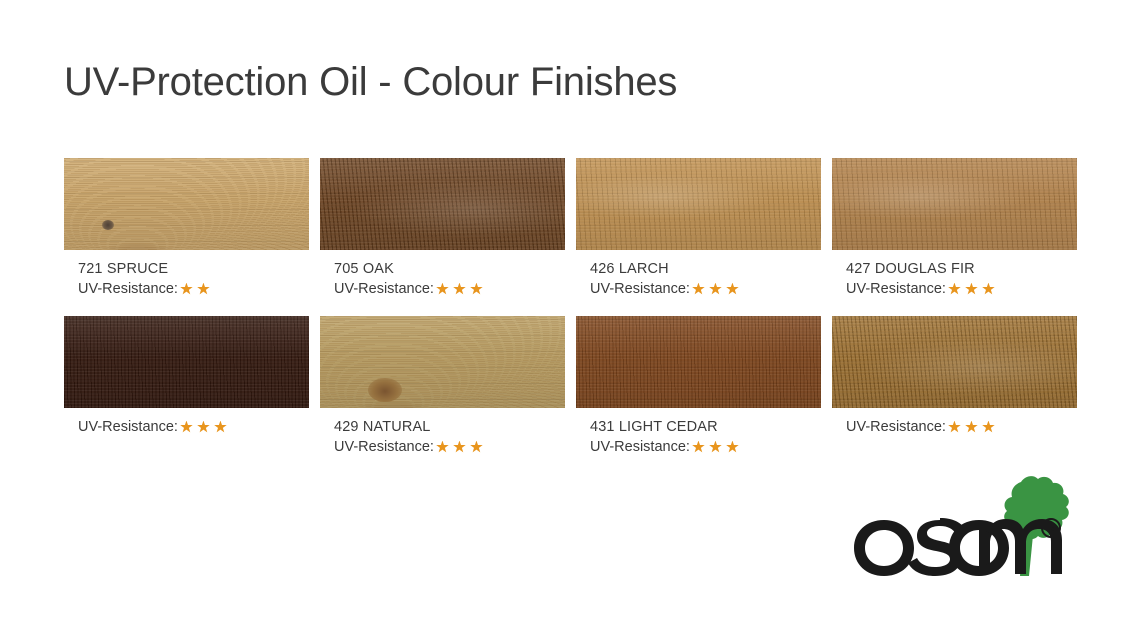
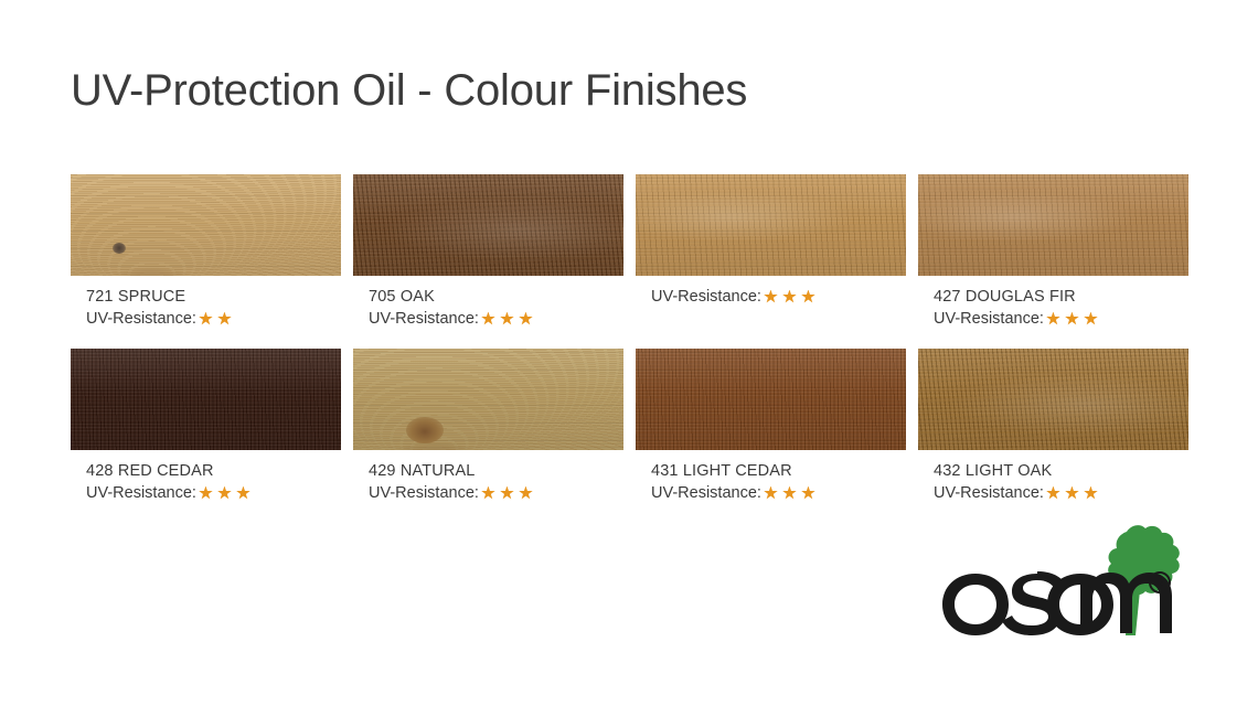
  UV-Protection Oil - Colour Finishes
  721 SPRUCE
  UV-Resistance:
  705 OAK
  UV-Resistance:
- 426 LARCH
  UV-Resistance:
  427 DOUGLAS FIR
  UV-Resistance:
+ 428 RED CEDAR
  UV-Resistance:
  429 NATURAL
  UV-Resistance:
  431 LIGHT CEDAR
  UV-Resistance:
+ 432 LIGHT OAK
  UV-Resistance:
  R
